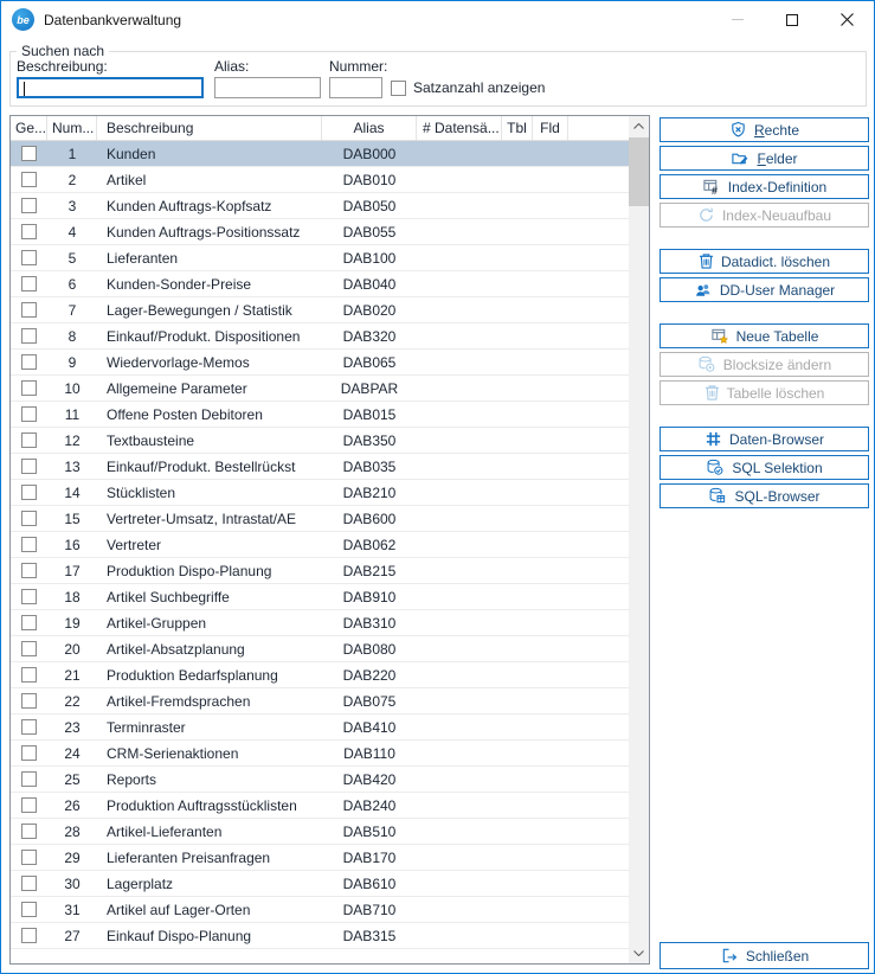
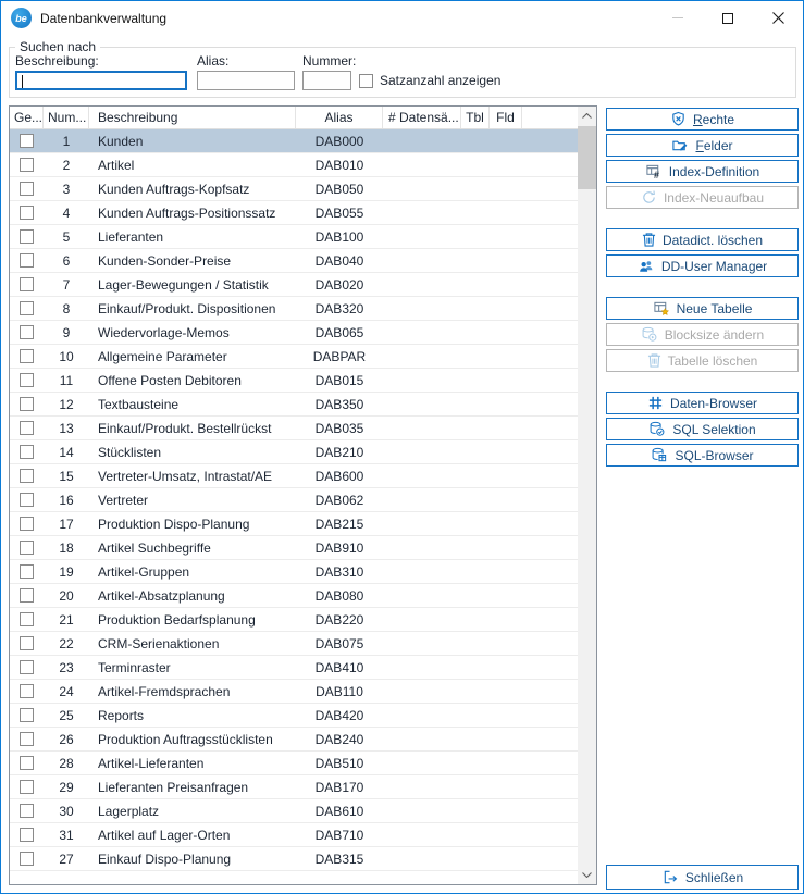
  be
  Datenbankverwaltung
  Suchen nach
  Beschreibung:
  Alias:
  Nummer:
  Satzanzahl anzeigen
  Ge...
  Num...
  Beschreibung
  Alias
  # Datensä...
  Tbl
  Fld
  1
  Kunden
  DAB000
  2
  Artikel
  DAB010
  3
  Kunden Auftrags-Kopfsatz
  DAB050
  4
  Kunden Auftrags-Positionssatz
  DAB055
  5
  Lieferanten
  DAB100
  6
  Kunden-Sonder-Preise
  DAB040
  7
  Lager-Bewegungen / Statistik
  DAB020
  8
  Einkauf/Produkt. Dispositionen
  DAB320
  9
  Wiedervorlage-Memos
  DAB065
  10
  Allgemeine Parameter
  DABPAR
  11
  Offene Posten Debitoren
  DAB015
  12
  Textbausteine
  DAB350
  13
  Einkauf/Produkt. Bestellrückst
  DAB035
  14
  Stücklisten
  DAB210
  15
  Vertreter-Umsatz, Intrastat/AE
  DAB600
  16
  Vertreter
  DAB062
  17
  Produktion Dispo-Planung
  DAB215
  18
  Artikel Suchbegriffe
  DAB910
  19
  Artikel-Gruppen
  DAB310
  20
  Artikel-Absatzplanung
  DAB080
  21
  Produktion Bedarfsplanung
  DAB220
  22
- Artikel-Fremdsprachen
+ CRM-Serienaktionen
  DAB075
  23
  Terminraster
  DAB410
  24
- CRM-Serienaktionen
+ Artikel-Fremdsprachen
  DAB110
  25
  Reports
  DAB420
  26
  Produktion Auftragsstücklisten
  DAB240
  28
  Artikel-Lieferanten
  DAB510
  29
  Lieferanten Preisanfragen
  DAB170
  30
  Lagerplatz
  DAB610
  31
  Artikel auf Lager-Orten
  DAB710
  27
  Einkauf Dispo-Planung
  DAB315
  Rechte
  Felder
  #
  Index-Definition
  Index-Neuaufbau
  Datadict. löschen
  DD-User Manager
  Neue Tabelle
  Blocksize ändern
  Tabelle löschen
  Daten-Browser
  SQL Selektion
  SQL-Browser
  Schließen
